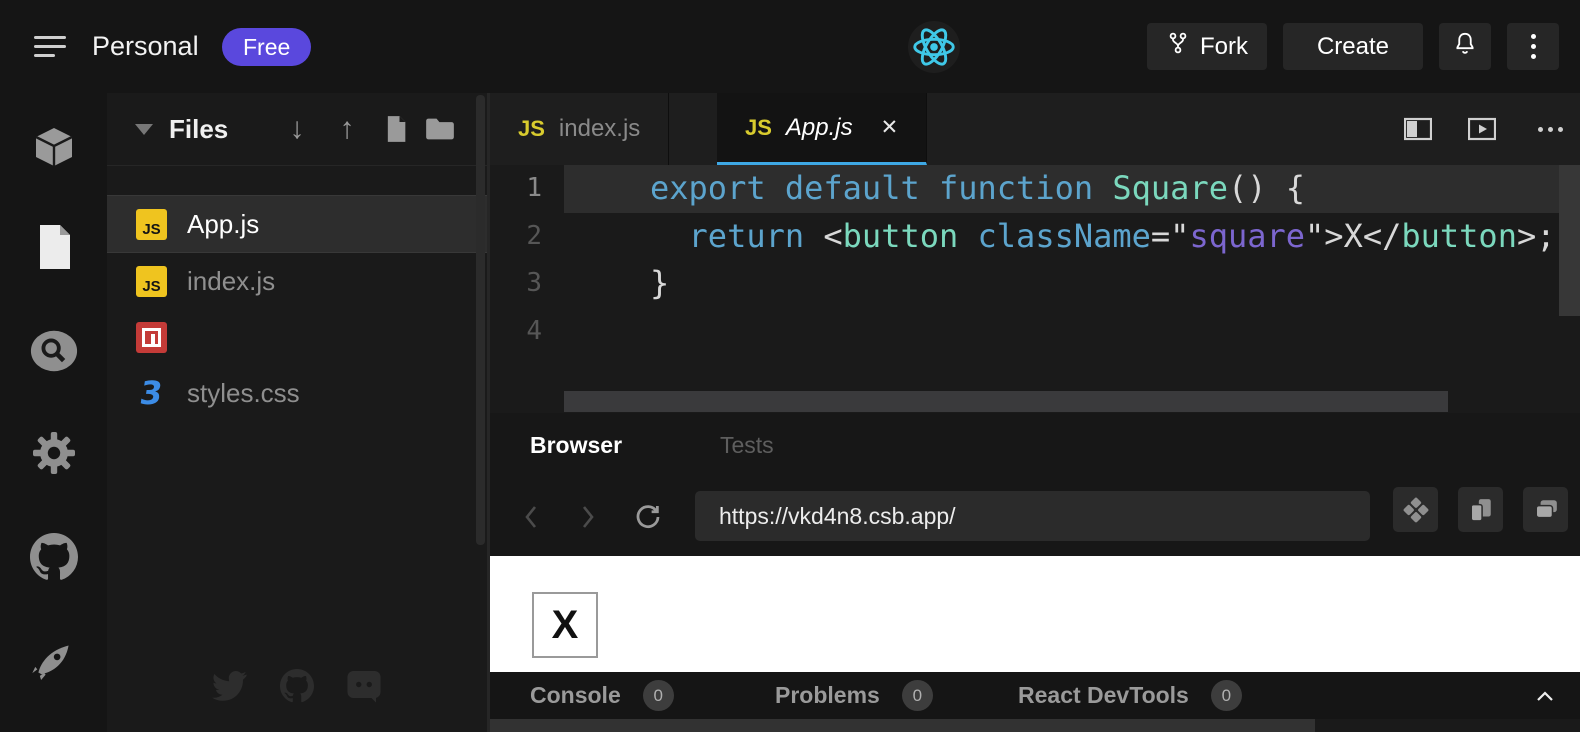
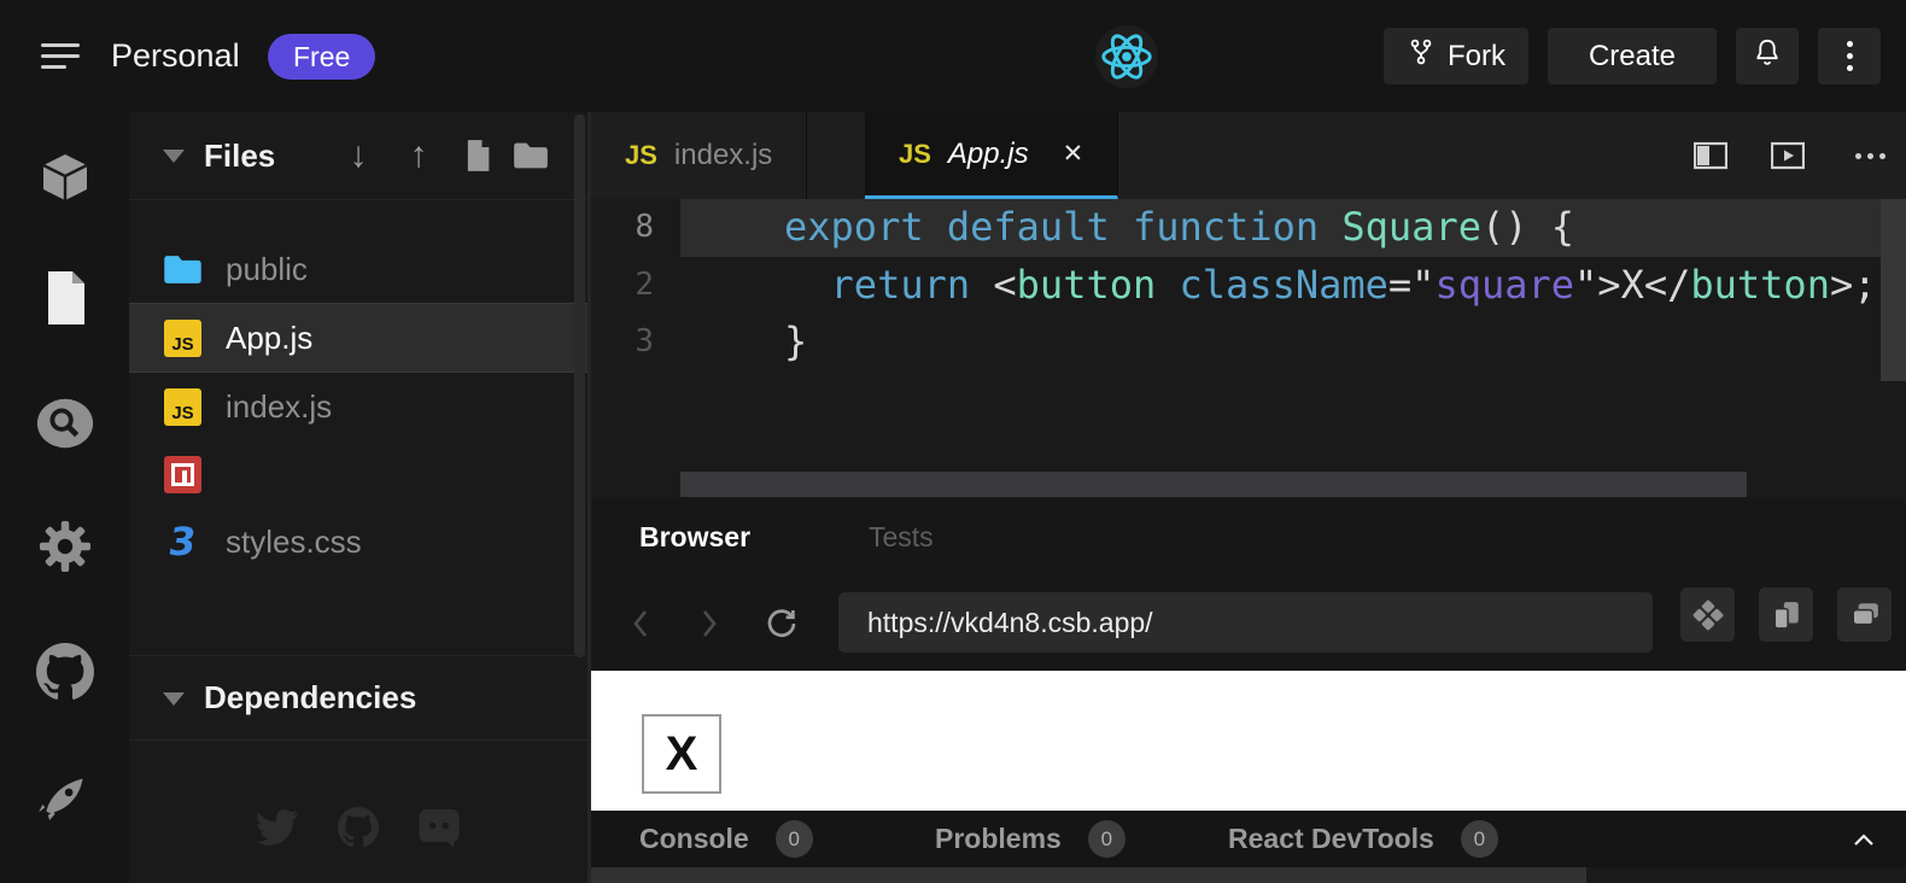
  Personal
  Free
  Fork
  Create
  Files
  ↓
  ↑
+ public
  JS
  App.js
  JS
  index.js
  styles.css
+ Dependencies
  JS
  index.js
  JS
  App.js
  ✕
- 1
+ 8
  export default function Square() {
  2
  return <button className="square">X</button>;
  3
  }
- 4
  Browser
  Tests
  https://vkd4n8.csb.app/
  X
  Console
  0
  Problems
  0
  React DevTools
  0
